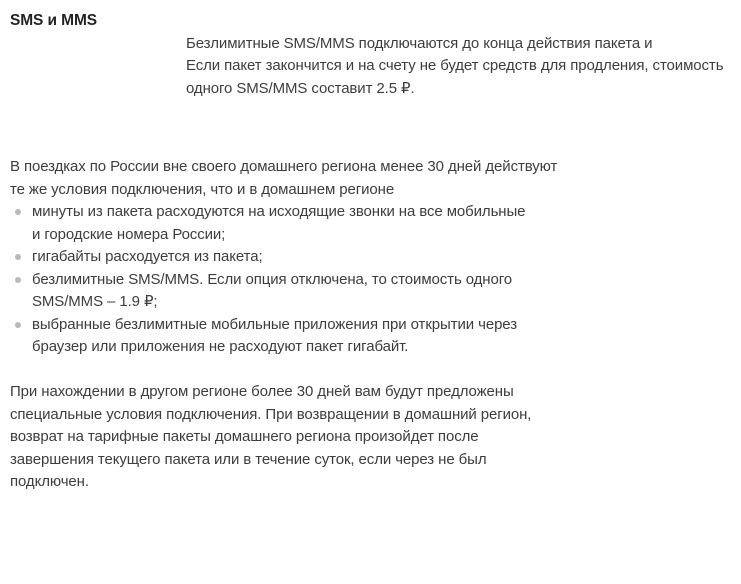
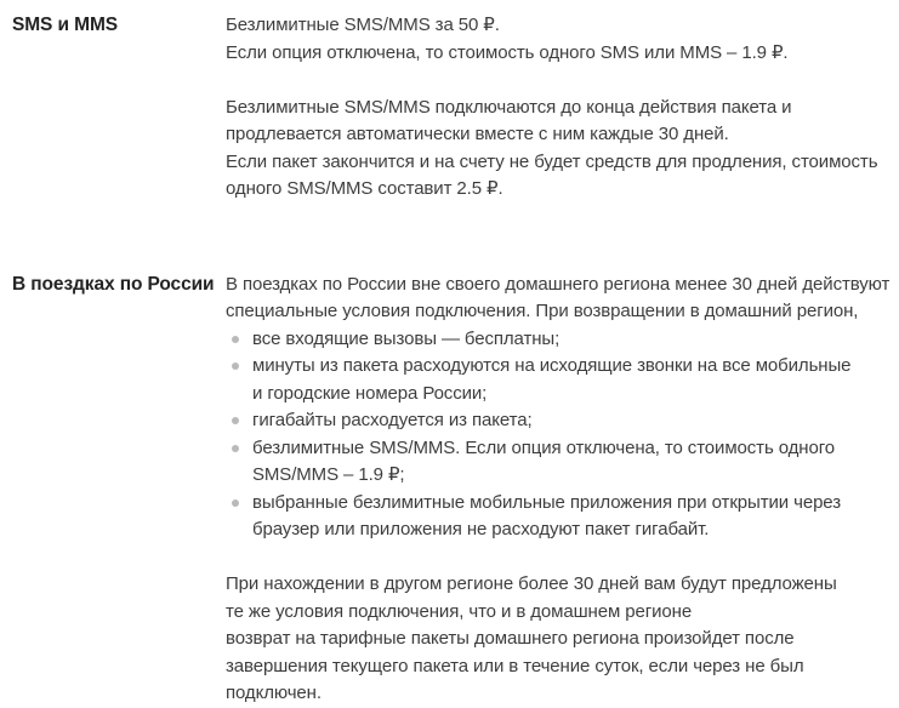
  SMS и MMS
+ Безлимитные SMS/MMS за 50 ₽.
+ Если опция отключена, то стоимость одного SMS или MMS – 1.9 ₽.
  Безлимитные SMS/MMS подключаются до конца действия пакета и
+ продлевается автоматически вместе с ним каждые 30 дней.
  Если пакет закончится и на счету не будет средств для продления, стоимость
  одного SMS/MMS составит 2.5 ₽.
+ В поездках по России
  В поездках по России вне своего домашнего региона менее 30 дней действуют
- те же условия подключения, что и в домашнем регионе
+ специальные условия подключения. При возвращении в домашний регион,
+ все входящие вызовы — бесплатны;
  минуты из пакета расходуются на исходящие звонки на все мобильные
  и городские номера России;
  гигабайты расходуется из пакета;
  безлимитные SMS/MMS. Если опция отключена, то стоимость одного
  SMS/MMS – 1.9 ₽;
  выбранные безлимитные мобильные приложения при открытии через
  браузер или приложения не расходуют пакет гигабайт.
  При нахождении в другом регионе более 30 дней вам будут предложены
- специальные условия подключения. При возвращении в домашний регион,
+ те же условия подключения, что и в домашнем регионе
  возврат на тарифные пакеты домашнего региона произойдет после
  завершения текущего пакета или в течение суток, если через не был
  подключен.
